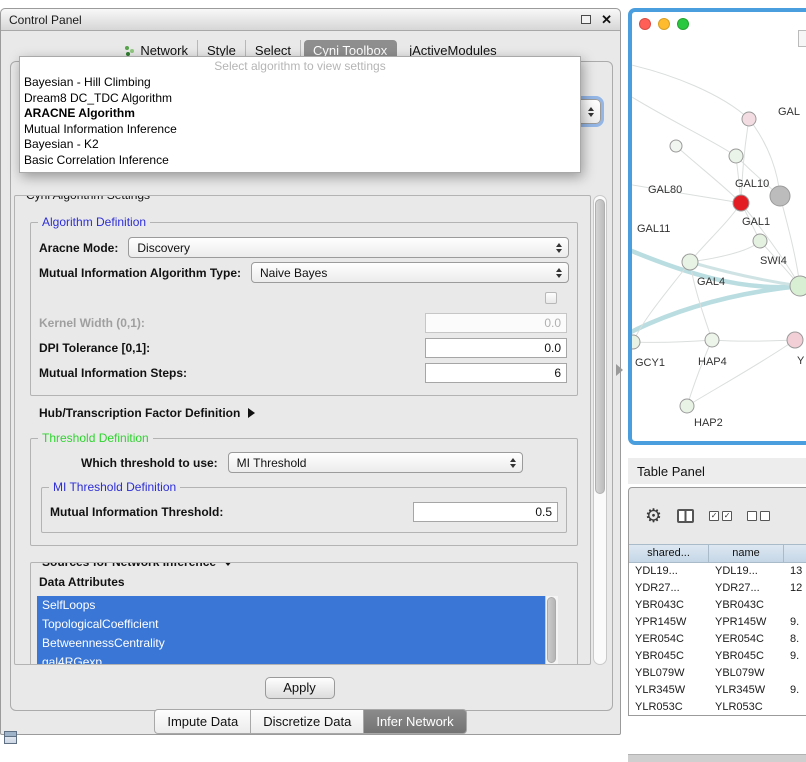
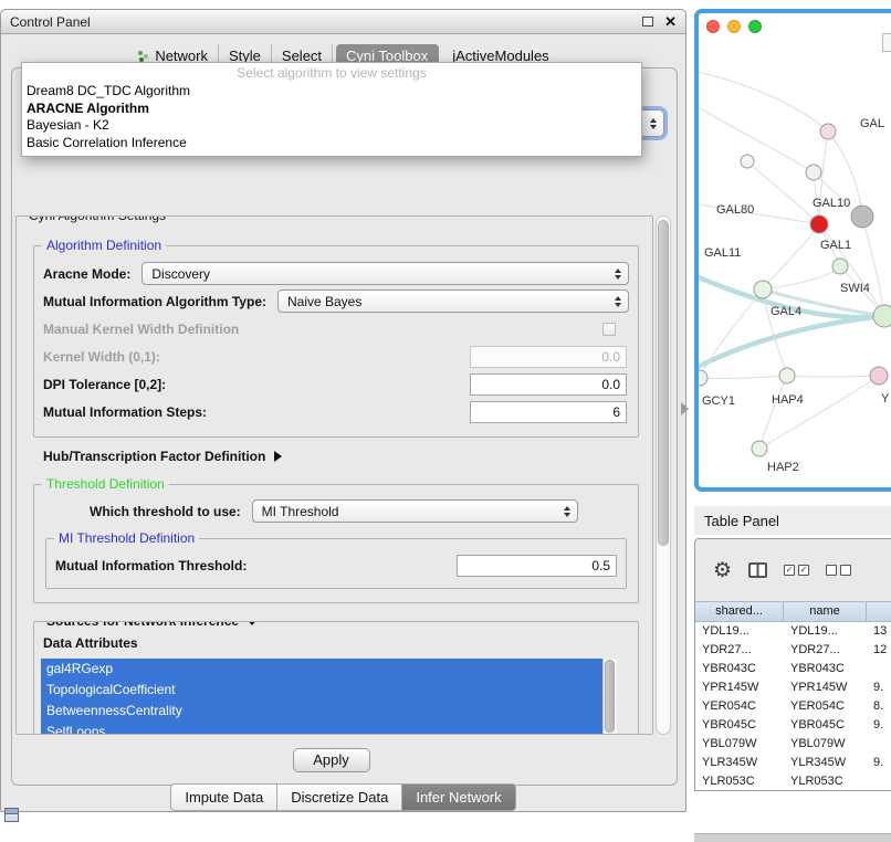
  Control Panel
  ✕
  Network
  Style
  Select
  Cyni Toolbox
  jActiveModules
  Select algorithm to view settings
- Bayesian - Hill Climbing
  Dream8 DC_TDC Algorithm
  ARACNE Algorithm
- Mutual Information Inference
  Bayesian - K2
  Basic Correlation Inference
  Algorithm Definition
  Aracne Mode:
  Discovery
  Mutual Information Algorithm Type:
  Naive Bayes
+ Manual Kernel Width Definition
  Kernel Width (0,1):
  0.0
- DPI Tolerance [0,1]:
+ DPI Tolerance [0,2]:
  0.0
  Mutual Information Steps:
  6
  Hub/Transcription Factor Definition
  Threshold Definition
  Which threshold to use:
  MI Threshold
  MI Threshold Definition
  Mutual Information Threshold:
  0.5
  Data Attributes
- SelfLoops
+ gal4RGexp
  TopologicalCoefficient
  BetweennessCentrality
- gal4RGexp
+ SelfLoops
  Apply
  Impute Data
  Discretize Data
  Infer Network
  GAL
  GAL80
  GAL10
  GAL11
  GAL1
  SWI4
  GAL4
  GCY1
  HAP4
  Y
  HAP2
  Table Panel
  ⚙
  shared...
  name
  YDL19...
  YDL19...
  13
  YDR27...
  YDR27...
  12
  YBR043C
  YBR043C
  YPR145W
  YPR145W
  9.
  YER054C
  YER054C
  8.
  YBR045C
  YBR045C
  9.
  YBL079W
  YBL079W
  YLR345W
  YLR345W
  9.
  YLR053C
  YLR053C
